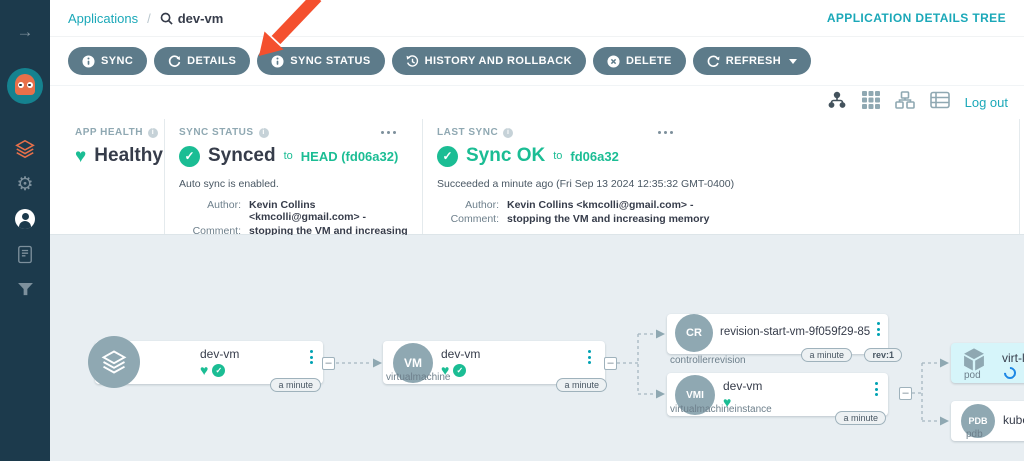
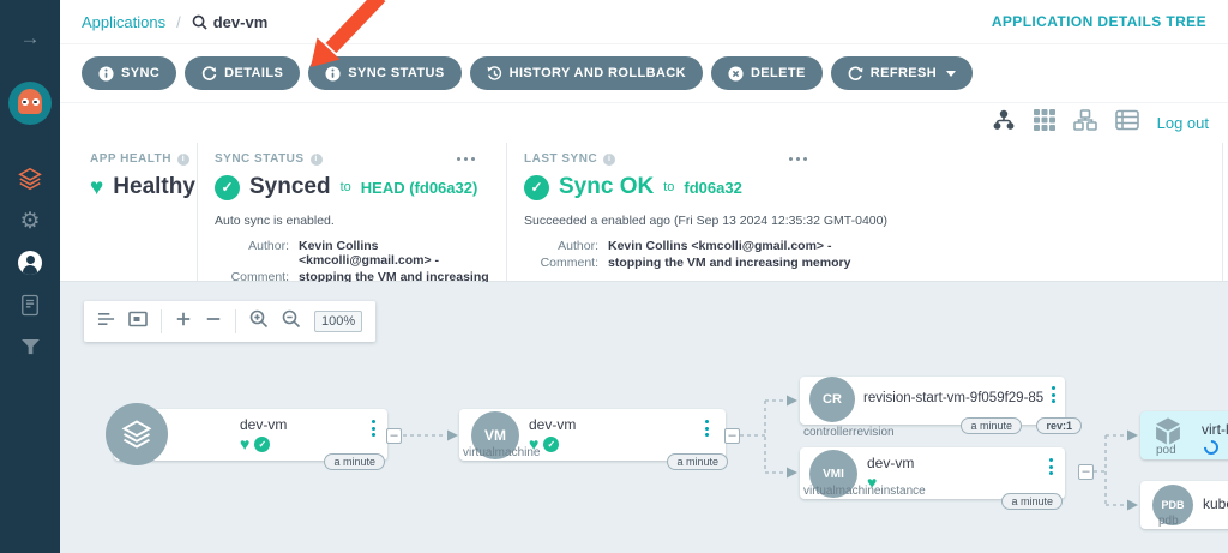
  →
  ⚙
  Applications
  /
  dev-vm
  APPLICATION DETAILS TREE
  SYNC
  DETAILS
  SYNC STATUS
  HISTORY AND ROLLBACK
  DELETE
  REFRESH
  Log out
  APP HEALTH
  ♥
  Healthy
  SYNC STATUS
  ✓
  Synced
  to
  HEAD (fd06a32)
  Auto sync is enabled.
  Author:
  Kevin Collins <kmcolli@gmail.com> -
  Comment:
  stopping the VM and increasing
  LAST SYNC
  ✓
  Sync OK
  to
  fd06a32
- Succeeded a minute ago (Fri Sep 13 2024 12:35:32 GMT-0400)
+ Succeeded a enabled ago (Fri Sep 13 2024 12:35:32 GMT-0400)
  Author:
  Kevin Collins <kmcolli@gmail.com> -
  Comment:
  stopping the VM and increasing memory
+ 100%
  dev-vm
  ♥
  ✓
  a minute
  –
  VM
  dev-vm
  ♥
  ✓
  virtualmachine
  a minute
  –
  CR
  revision-start-vm-9f059f29-85
  controllerrevision
  a minute
  rev:1
  VMI
  dev-vm
  ♥
  virtualmachineinstance
  a minute
  –
  virt-l
  pod
  PDB
  kub
  pdb
